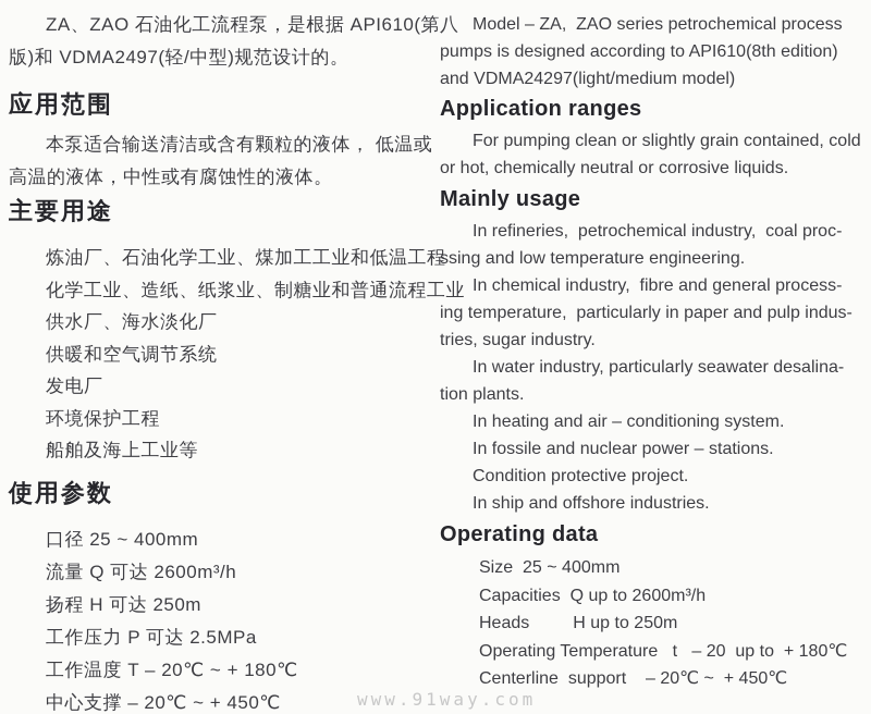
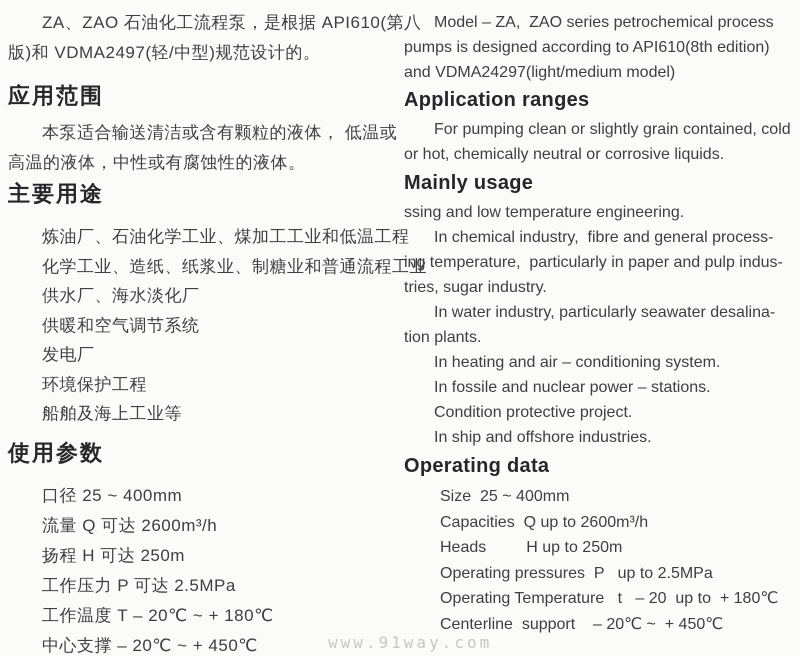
  ZA、ZAO 石油化工流程泵，是根据 API610(第八
  版)和 VDMA2497(轻/中型)规范设计的。
  应用范围
  本泵适合输送清洁或含有颗粒的液体， 低温或
  高温的液体，中性或有腐蚀性的液体。
  主要用途
  炼油厂、石油化学工业、煤加工工业和低温工程
  化学工业、造纸、纸浆业、制糖业和普通流程工业
  供水厂、海水淡化厂
  供暖和空气调节系统
  发电厂
  环境保护工程
  船舶及海上工业等
  使用参数
  口径 25 ~ 400mm
  流量 Q 可达 2600m³/h
  扬程 H 可达 250m
  工作压力 P 可达 2.5MPa
  工作温度 T – 20℃ ~ + 180℃
  中心支撑 – 20℃ ~ + 450℃
  Model – ZA, ZAO series petrochemical process
  pumps is designed according to API610(8th edition)
  and VDMA24297(light/medium model)
  Application ranges
  For pumping clean or slightly grain contained, cold
  or hot, chemically neutral or corrosive liquids.
  Mainly usage
- In refineries, petrochemical industry, coal proc-
  ssing and low temperature engineering.
  In chemical industry, fibre and general process-
  ing temperature, particularly in paper and pulp indus-
  tries, sugar industry.
  In water industry, particularly seawater desalina-
  tion plants.
  In heating and air – conditioning system.
  In fossile and nuclear power – stations.
  Condition protective project.
  In ship and offshore industries.
  Operating data
  Size 25 ~ 400mm
  Capacities Q up to 2600m³/h
  Heads H up to 250m
+ Operating pressures P up to 2.5MPa
  Operating Temperature t – 20 up to + 180℃
  Centerline support – 20℃ ~ + 450℃
  www.91way.com
